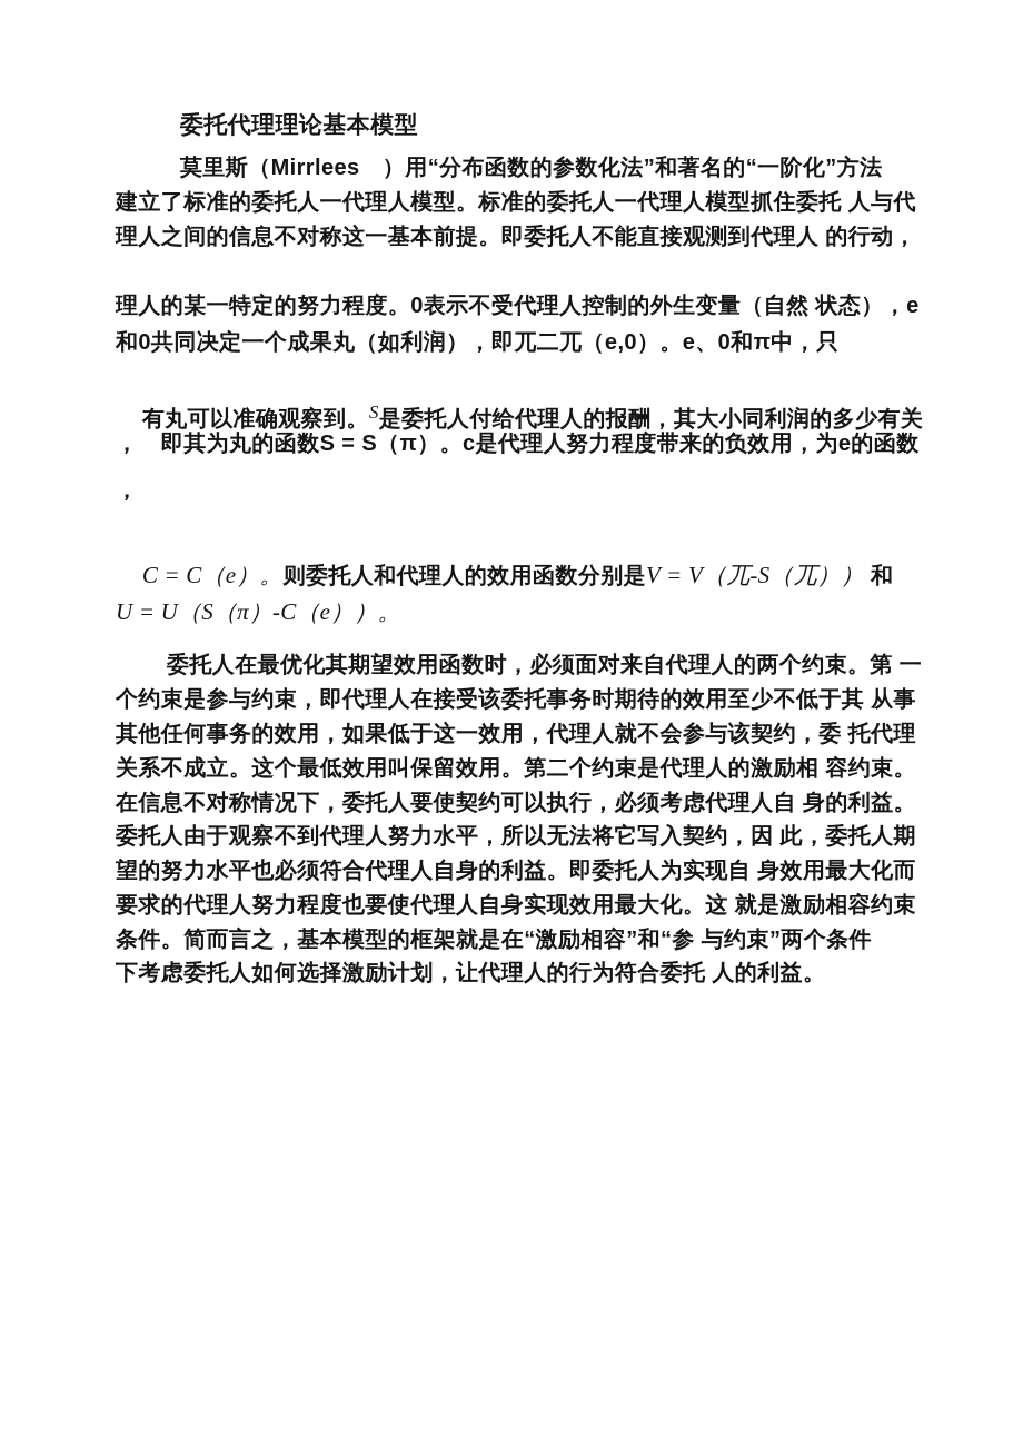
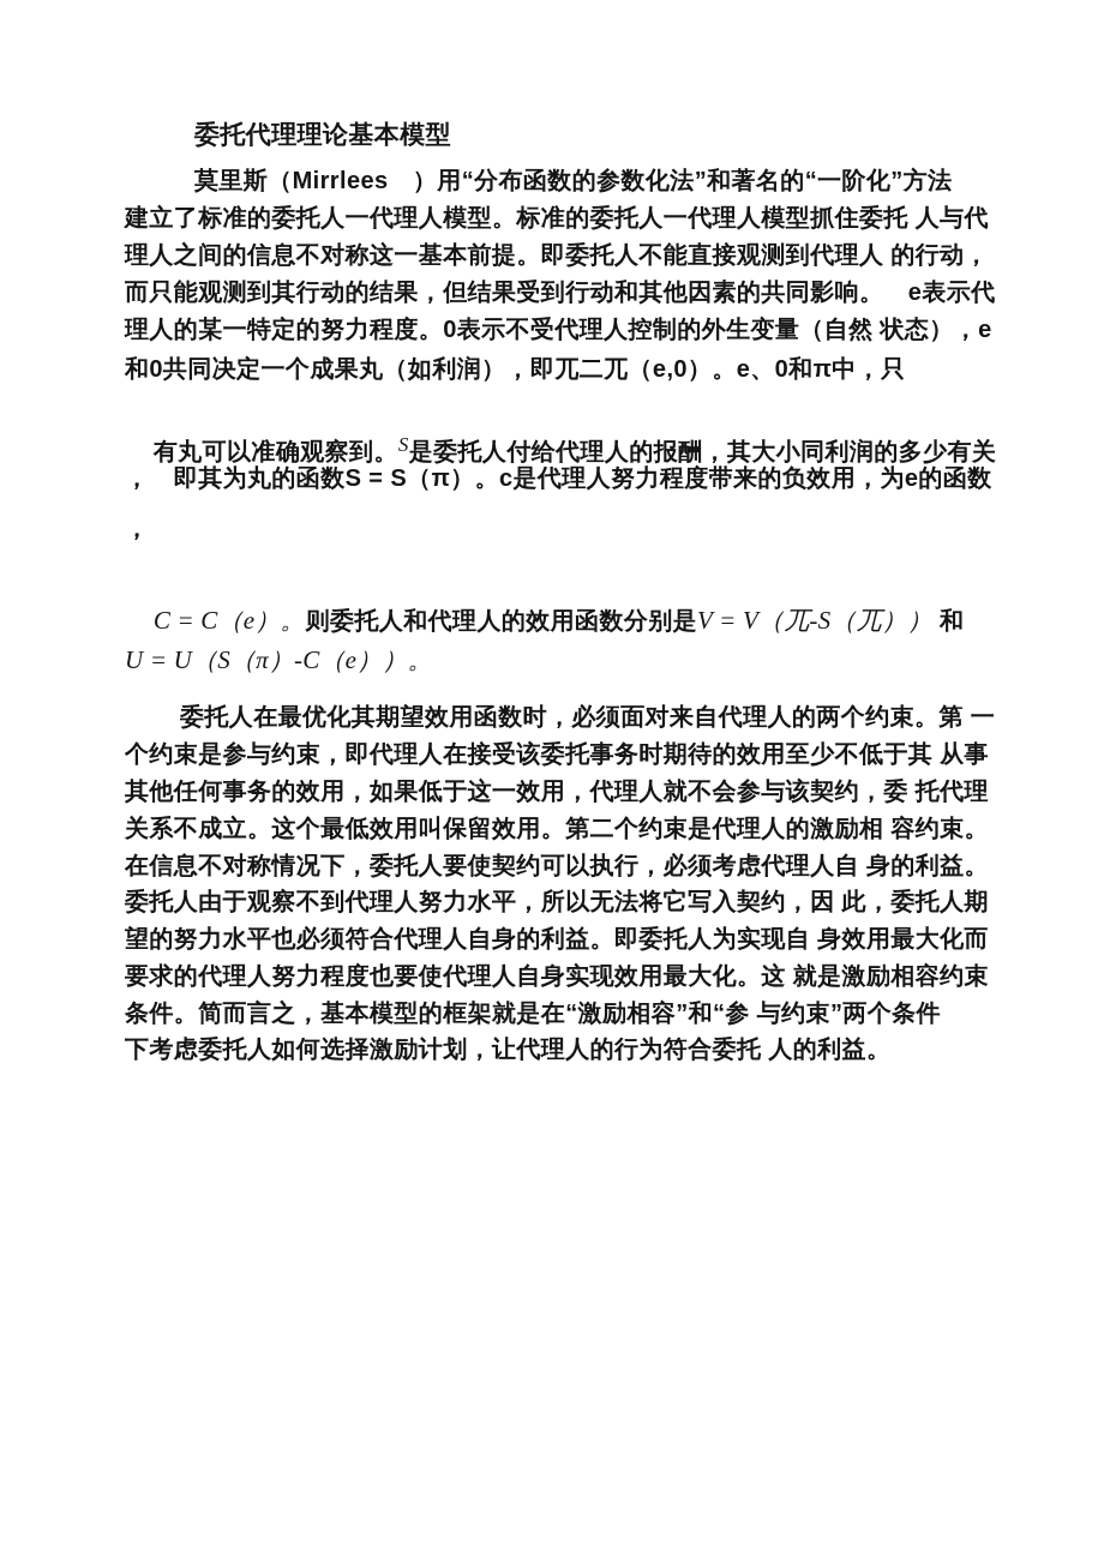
  委托代理理论基本模型
  莫里斯（Mirrlees ）用“分布函数的参数化法”和著名的“一阶化”方法
  建立了标准的委托人一代理人模型。标准的委托人一代理人模型抓住委托 人与代
  理人之间的信息不对称这一基本前提。即委托人不能直接观测到代理人 的行动，
+ 而只能观测到其行动的结果，但结果受到行动和其他因素的共同影响。 e表示代
  理人的某一特定的努力程度。0表示不受代理人控制的外生变量（自然 状态），e
  和0共同决定一个成果丸（如利润），即兀二兀（e,0）。e、0和π中，只
  有丸可以准确观察到。S是委托人付给代理人的报酬，其大小同利润的多少有关
  ， 即其为丸的函数S = S（π）。c是代理人努力程度带来的负效用，为e的函数
  ，
  C = C（e）。则委托人和代理人的效用函数分别是V = V（兀-S（兀）） 和
  U = U（S（π）-C（e））。
  委托人在最优化其期望效用函数时，必须面对来自代理人的两个约束。第 一
  个约束是参与约束，即代理人在接受该委托事务时期待的效用至少不低于其 从事
  其他任何事务的效用，如果低于这一效用，代理人就不会参与该契约，委 托代理
  关系不成立。这个最低效用叫保留效用。第二个约束是代理人的激励相 容约束。
  在信息不对称情况下，委托人要使契约可以执行，必须考虑代理人自 身的利益。
  委托人由于观察不到代理人努力水平，所以无法将它写入契约，因 此，委托人期
  望的努力水平也必须符合代理人自身的利益。即委托人为实现自 身效用最大化而
  要求的代理人努力程度也要使代理人自身实现效用最大化。这 就是激励相容约束
  条件。简而言之，基本模型的框架就是在“激励相容”和“参 与约束”两个条件
  下考虑委托人如何选择激励计划，让代理人的行为符合委托 人的利益。
